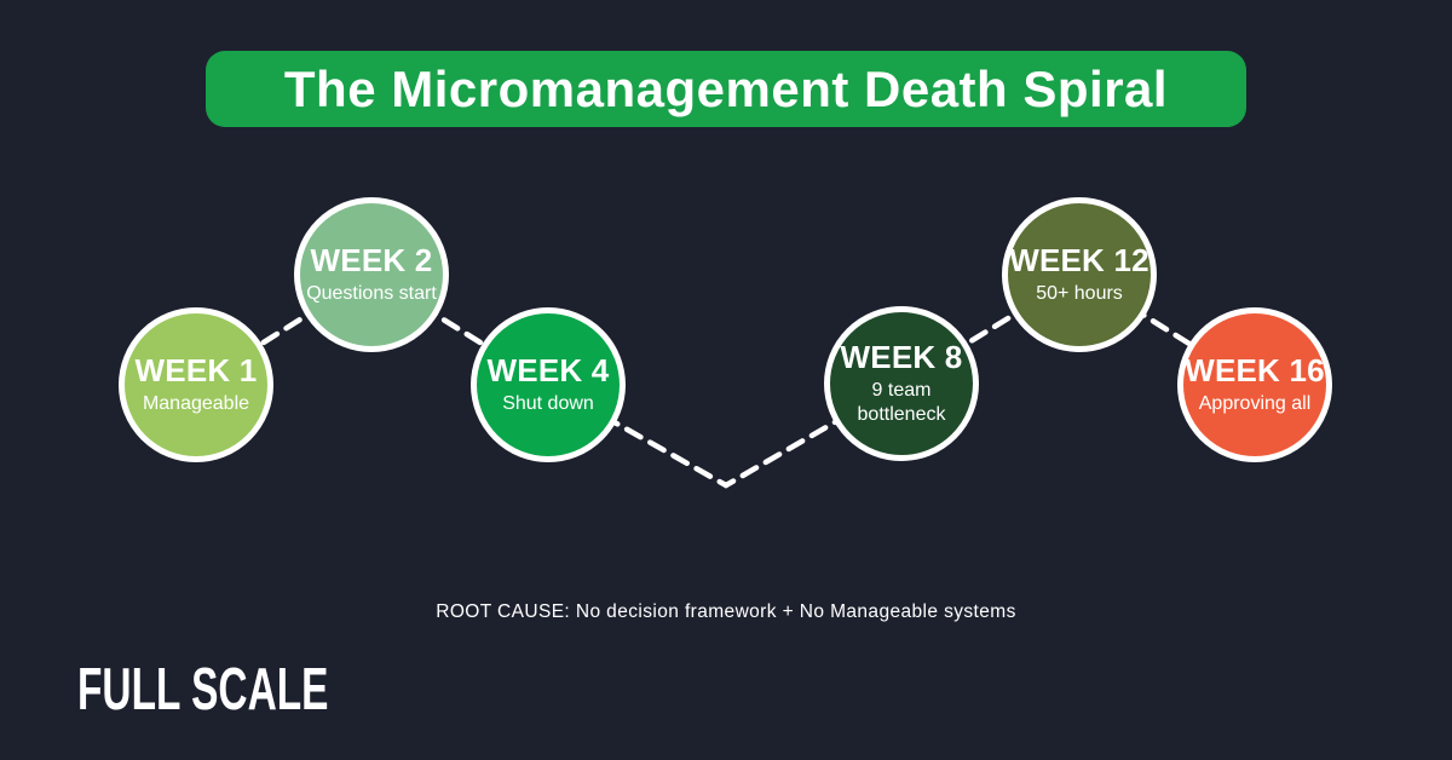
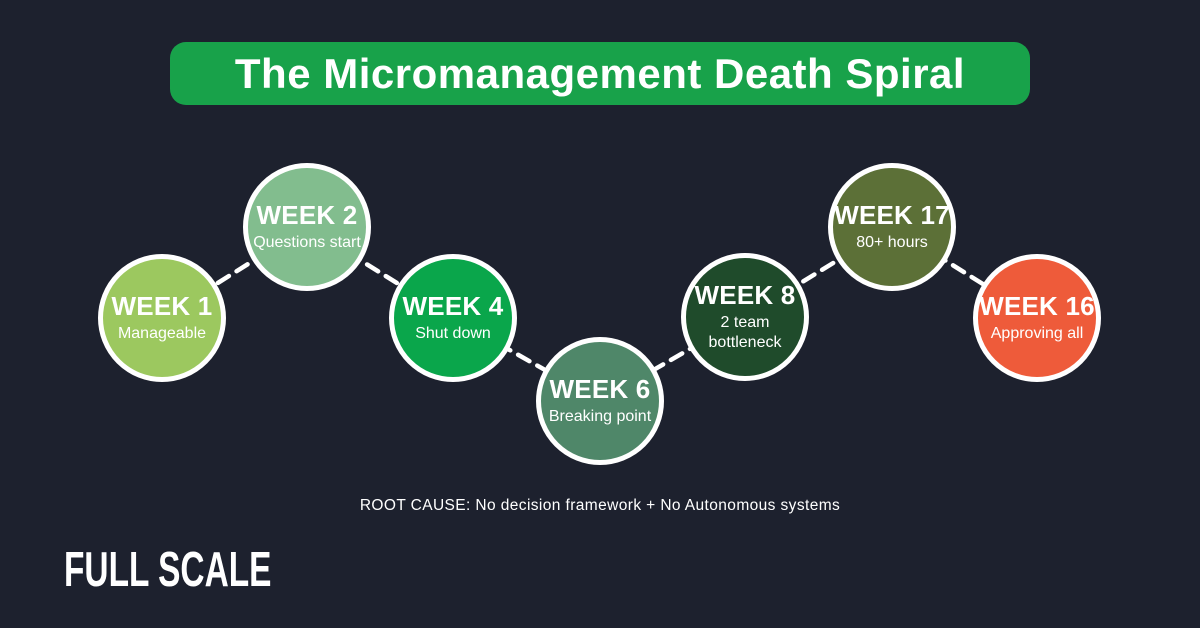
  The Micromanagement Death Spiral
  WEEK 1
  Manageable
  WEEK 2
  Questions start
  WEEK 4
  Shut down
+ WEEK 6
+ Breaking point
  WEEK 8
- 9 team bottleneck
+ 2 team bottleneck
- WEEK 12
+ WEEK 17
- 50+ hours
+ 80+ hours
  WEEK 16
  Approving all
- ROOT CAUSE: No decision framework + No Manageable systems
+ ROOT CAUSE: No decision framework + No Autonomous systems
  FULL SCALE
